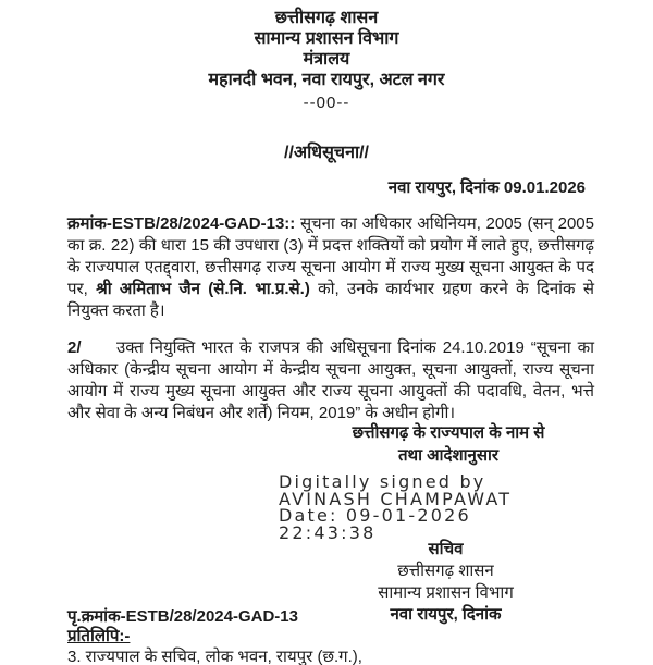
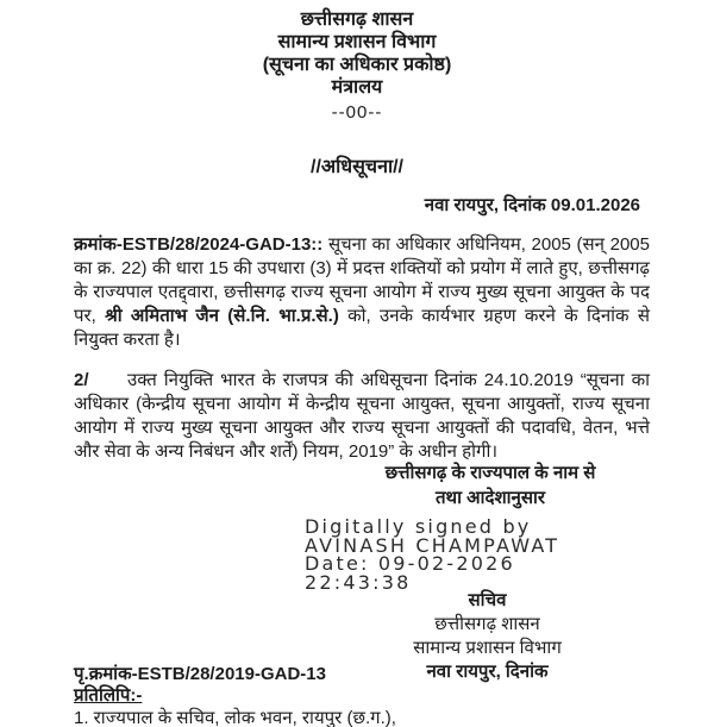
  छत्तीसगढ़ शासन
  सामान्य प्रशासन विभाग
+ (सूचना का अधिकार प्रकोष्ठ)
  मंत्रालय
- महानदी भवन, नवा रायपुर, अटल नगर
  --00--
  //अधिसूचना//
  नवा रायपुर, दिनांक 09.01.2026
  क्रमांक-ESTB/28/2024-GAD-13:: सूचना का अधिकार अधिनियम, 2005 (सन् 2005 का क्र. 22) की धारा 15 की उपधारा (3) में प्रदत्त शक्तियों को प्रयोग में लाते हुए, छत्तीसगढ़ के राज्यपाल एतद्द्वारा, छत्तीसगढ़ राज्य सूचना आयोग में राज्य मुख्य सूचना आयुक्त के पद पर, श्री अमिताभ जैन (से.नि. भा.प्र.से.) को, उनके कार्यभार ग्रहण करने के दिनांक से नियुक्त करता है।
  2/ उक्त नियुक्ति भारत के राजपत्र की अधिसूचना दिनांक 24.10.2019 “सूचना का अधिकार (केन्द्रीय सूचना आयोग में केन्द्रीय सूचना आयुक्त, सूचना आयुक्तों, राज्य सूचना आयोग में राज्य मुख्य सूचना आयुक्त और राज्य सूचना आयुक्तों की पदावधि, वेतन, भत्ते और सेवा के अन्य निबंधन और शर्तें) नियम, 2019” के अधीन होगी।
  छत्तीसगढ़ के राज्यपाल के नाम से
  तथा आदेशानुसार
  Digitally signed by
  AVINASH CHAMPAWAT
- Date: 09-01-2026
+ Date: 09-02-2026
  22:43:38
  सचिव
  छत्तीसगढ़ शासन
  सामान्य प्रशासन विभाग
  नवा रायपुर, दिनांक
- पृ.क्रमांक-ESTB/28/2024-GAD-13
+ पृ.क्रमांक-ESTB/28/2019-GAD-13
  प्रतिलिपि:-
- 3. राज्यपाल के सचिव, लोक भवन, रायपुर (छ.ग.),
+ 1. राज्यपाल के सचिव, लोक भवन, रायपुर (छ.ग.),
